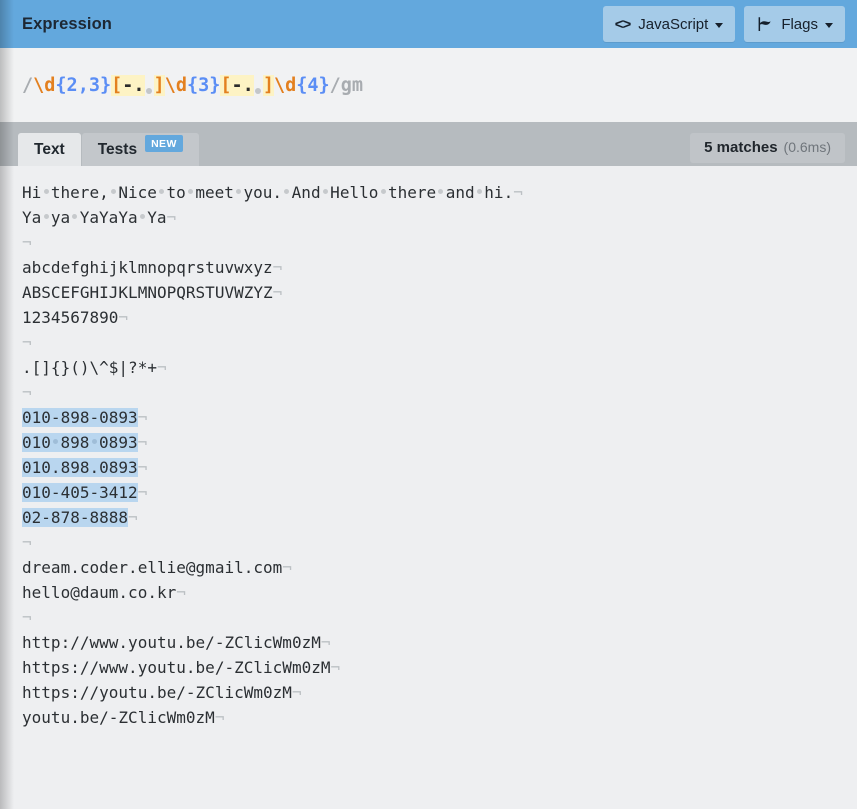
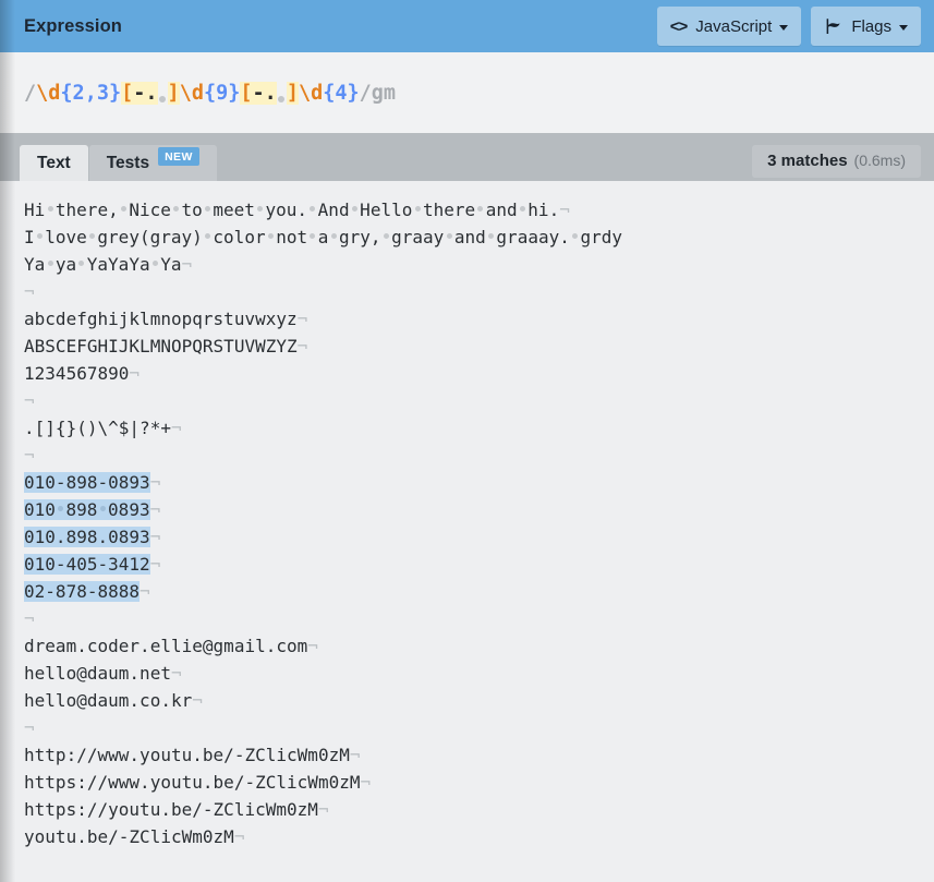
  Expression
  <>
  JavaScript
  Flags
- /\d{2,3}[-. ]\d{3}[-. ]\d{4}/gm
+ /\d{2,3}[-. ]\d{9}[-. ]\d{4}/gm
  Text
  Tests
  NEW
- 5 matches
+ 3 matches
  (0.6ms)
  Hi there, Nice to meet you. And Hello there and hi.¬
+ I love grey(gray) color not a gry, graay and graaay. grdy
  Ya ya YaYaYa Ya¬
  ¬
  abcdefghijklmnopqrstuvwxyz¬
  ABSCEFGHIJKLMNOPQRSTUVWZYZ¬
  1234567890¬
  ¬
  .[]{}()\^$|?*+¬
  ¬
  010-898-0893¬
  010 898 0893¬
  010.898.0893¬
  010-405-3412¬
  02-878-8888¬
  ¬
  dream.coder.ellie@gmail.com¬
+ hello@daum.net¬
  hello@daum.co.kr¬
  ¬
  http://www.youtu.be/-ZClicWm0zM¬
  https://www.youtu.be/-ZClicWm0zM¬
  https://youtu.be/-ZClicWm0zM¬
  youtu.be/-ZClicWm0zM¬
